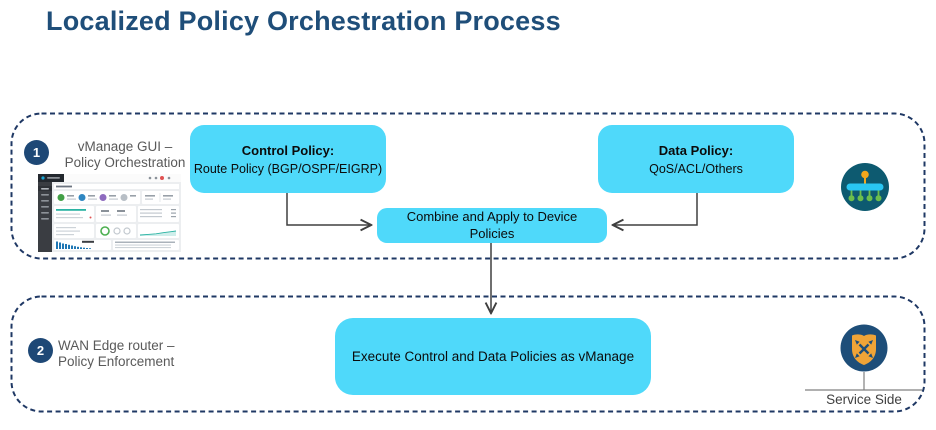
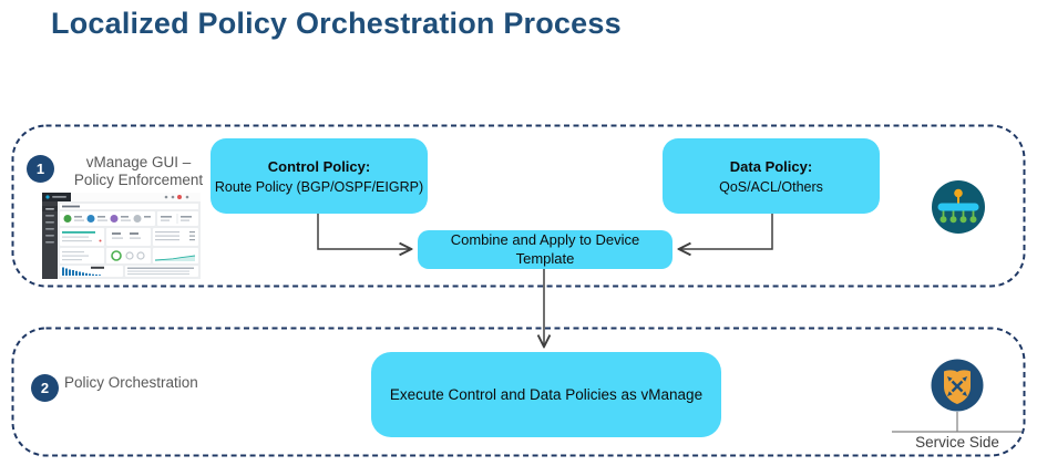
  Localized Policy Orchestration Process
  1
  vManage GUI –
- Policy Orchestration
+ Policy Enforcement
  Control Policy:
  Route Policy (BGP/OSPF/EIGRP)
  Data Policy:
  QoS/ACL/Others
- Combine and Apply to Device Policies
+ Combine and Apply to Device Template
  2
- WAN Edge router –
- Policy Enforcement
+ Policy Orchestration
  Execute Control and Data Policies as vManage
  Service Side
